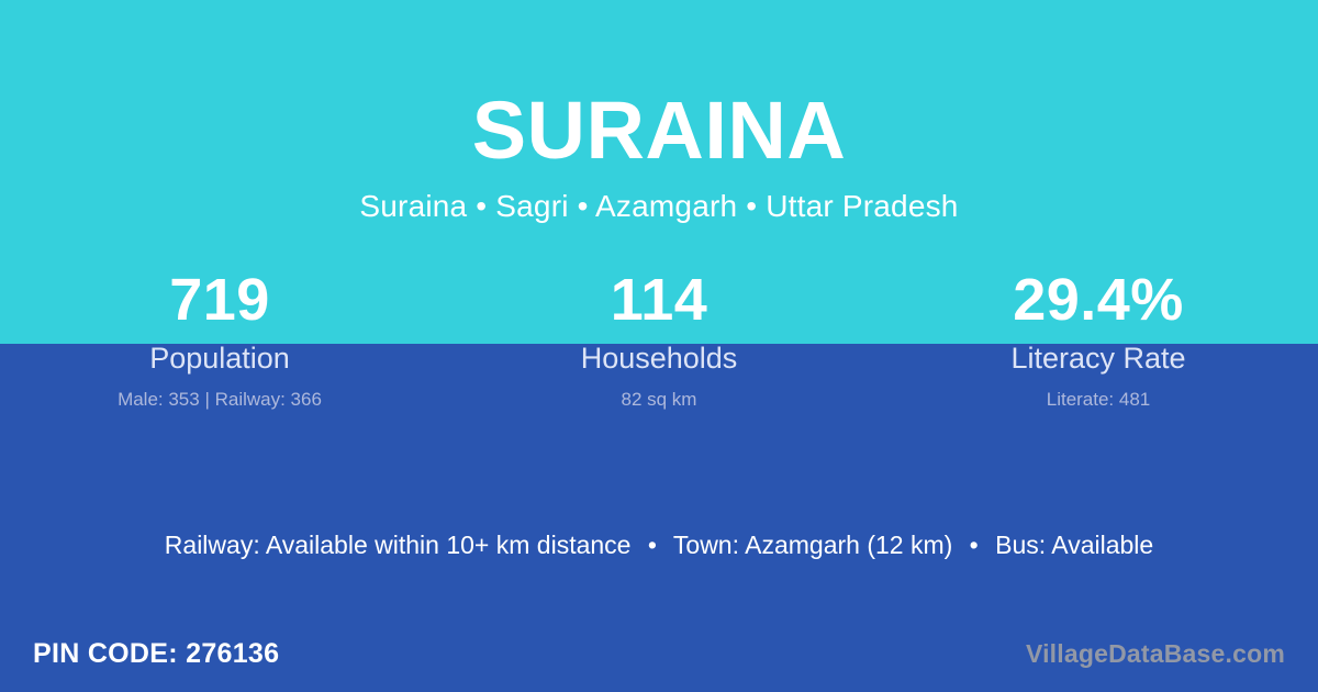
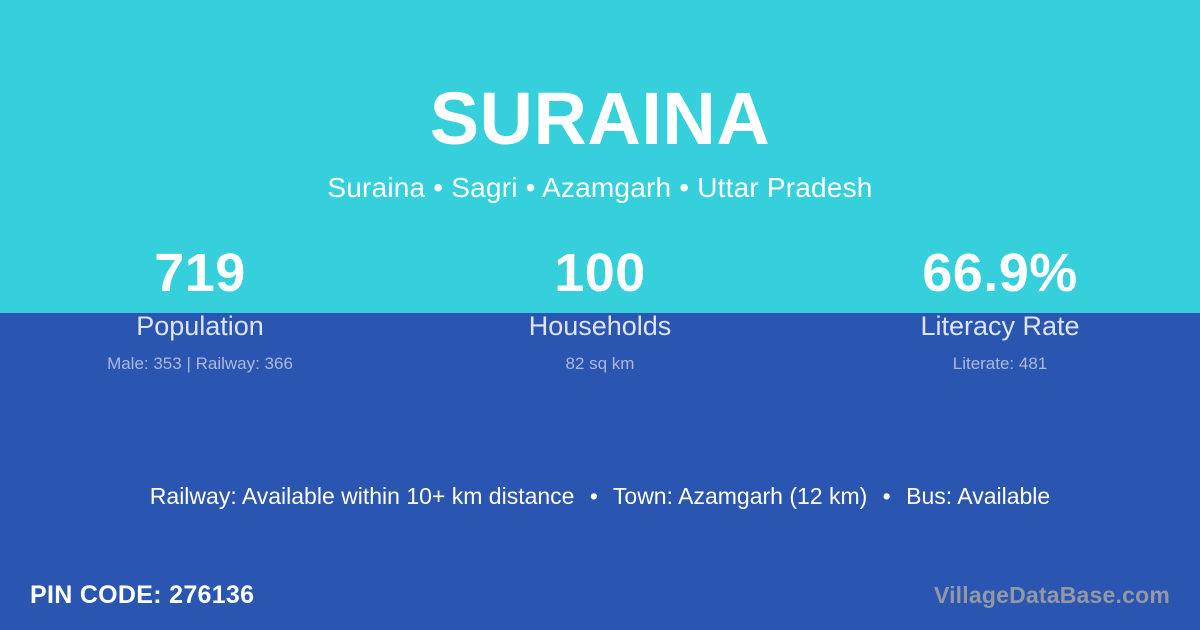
  SURAINA
  Suraina • Sagri • Azamgarh • Uttar Pradesh
  719
  Population
  Male: 353 | Railway: 366
- 114
+ 100
  Households
  82 sq km
- 29.4%
+ 66.9%
  Literacy Rate
  Literate: 481
  Railway: Available within 10+ km distance • Town: Azamgarh (12 km) • Bus: Available
  PIN CODE: 276136
  VillageDataBase.com
